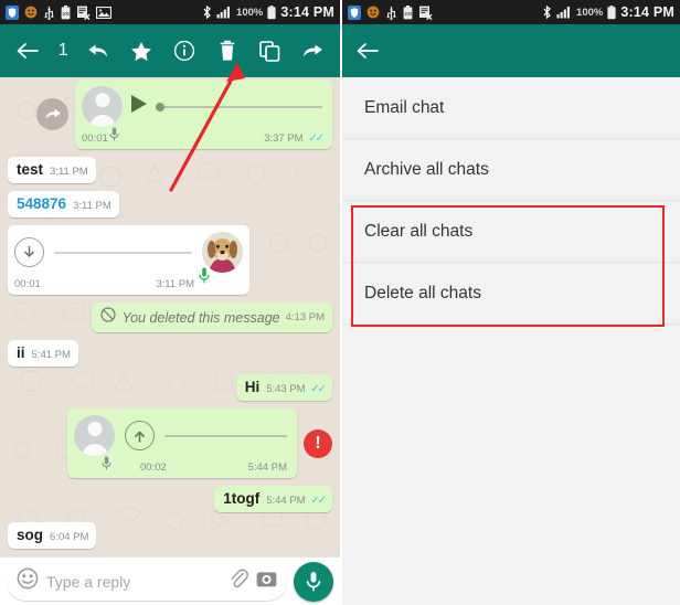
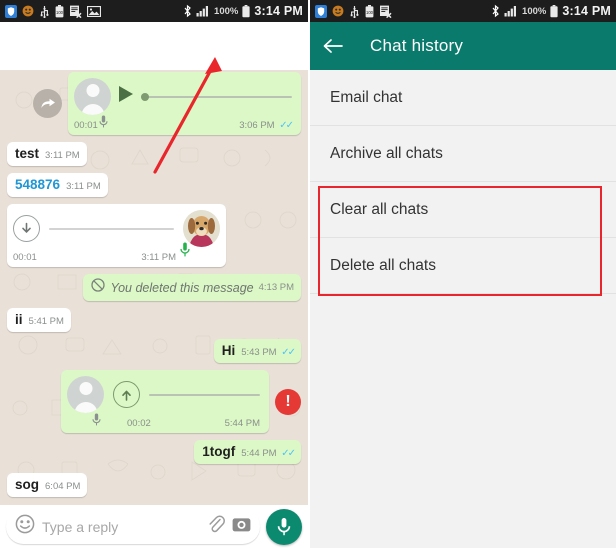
  100%
  3:14 PM
- 1
  00:01
- 3:37 PM ✓✓
+ 3:06 PM ✓✓
  test
  3:11 PM
  548876
  3:11 PM
  00:01
  3:11 PM
  You deleted this message
  4:13 PM
  ii
  5:41 PM
  Hi
  5:43 PM ✓✓
  00:02
  5:44 PM
  !
  1togf
  5:44 PM ✓✓
  sog
  6:04 PM
  Type a reply
  100%
  3:14 PM
+ Chat history
  Email chat
  Archive all chats
  Clear all chats
  Delete all chats
